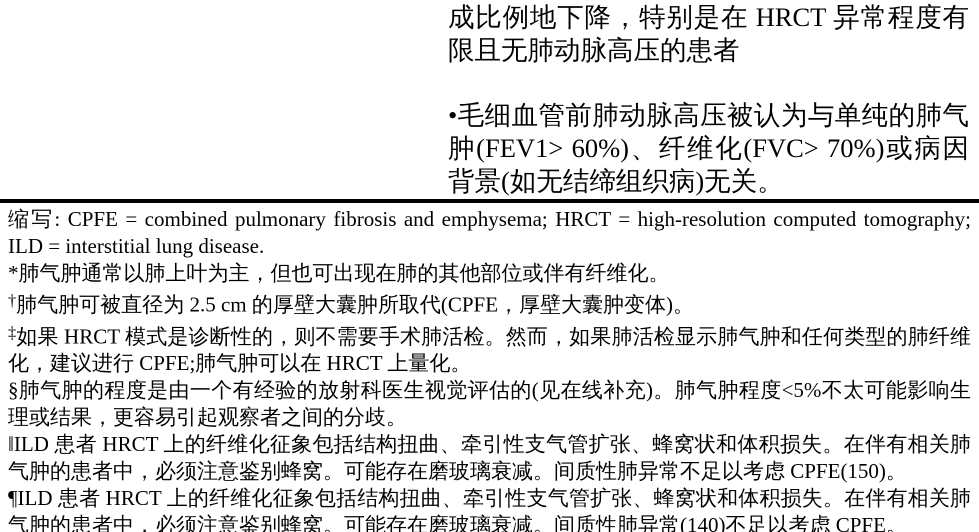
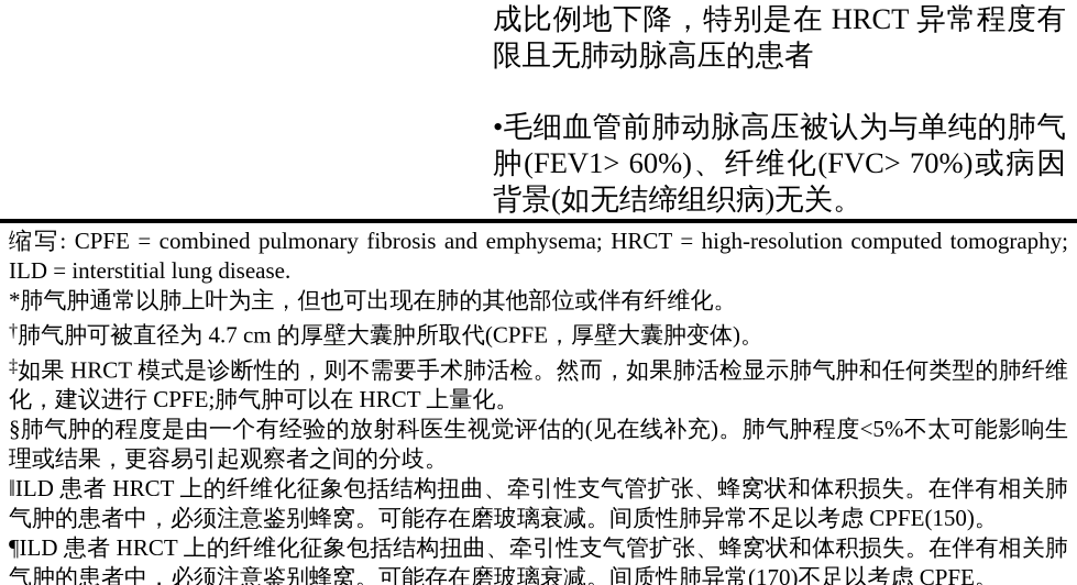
  成比例地下降，特别是在 HRCT 异常程度有限且无肺动脉高压的患者
  •毛细血管前肺动脉高压被认为与单纯的肺气肿(FEV1> 60%)、纤维化(FVC> 70%)或病因背景(如无结缔组织病)无关。
  缩写: CPFE = combined pulmonary fibrosis and emphysema; HRCT = high-resolution computed tomography; ILD = interstitial lung disease.
  *肺气肿通常以肺上叶为主，但也可出现在肺的其他部位或伴有纤维化。
- †肺气肿可被直径为 2.5 cm 的厚壁大囊肿所取代(CPFE，厚壁大囊肿变体)。
+ †肺气肿可被直径为 4.7 cm 的厚壁大囊肿所取代(CPFE，厚壁大囊肿变体)。
  ‡如果 HRCT 模式是诊断性的，则不需要手术肺活检。然而，如果肺活检显示肺气肿和任何类型的肺纤维化，建议进行 CPFE;肺气肿可以在 HRCT 上量化。
  §肺气肿的程度是由一个有经验的放射科医生视觉评估的(见在线补充)。肺气肿程度<5%不太可能影响生理或结果，更容易引起观察者之间的分歧。
  ‖ILD 患者 HRCT 上的纤维化征象包括结构扭曲、牵引性支气管扩张、蜂窝状和体积损失。在伴有相关肺气肿的患者中，必须注意鉴别蜂窝。可能存在磨玻璃衰减。间质性肺异常不足以考虑 CPFE(150)。
- ¶ILD 患者 HRCT 上的纤维化征象包括结构扭曲、牵引性支气管扩张、蜂窝状和体积损失。在伴有相关肺气肿的患者中，必须注意鉴别蜂窝。可能存在磨玻璃衰减。间质性肺异常(140)不足以考虑 CPFE。
+ ¶ILD 患者 HRCT 上的纤维化征象包括结构扭曲、牵引性支气管扩张、蜂窝状和体积损失。在伴有相关肺气肿的患者中，必须注意鉴别蜂窝。可能存在磨玻璃衰减。间质性肺异常(170)不足以考虑 CPFE。
